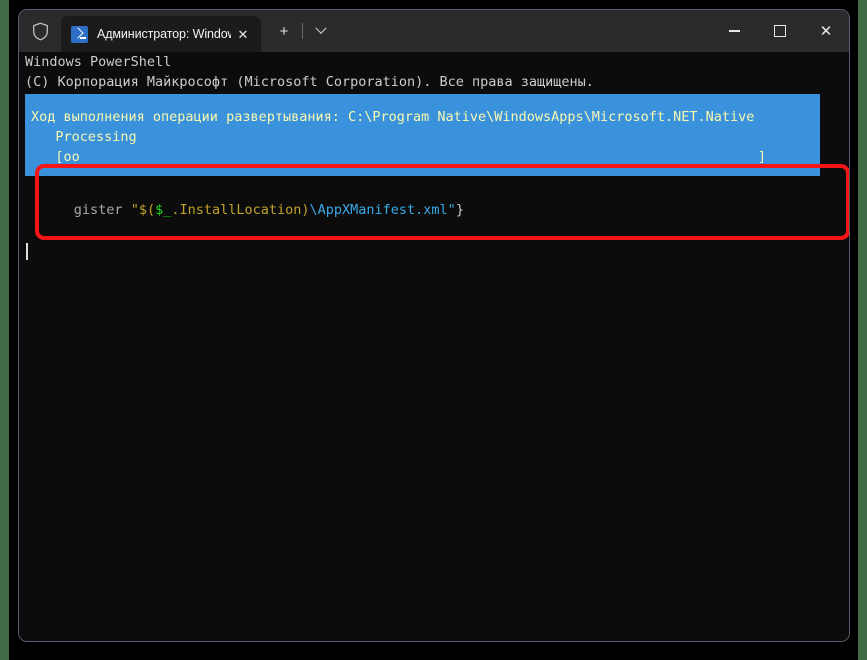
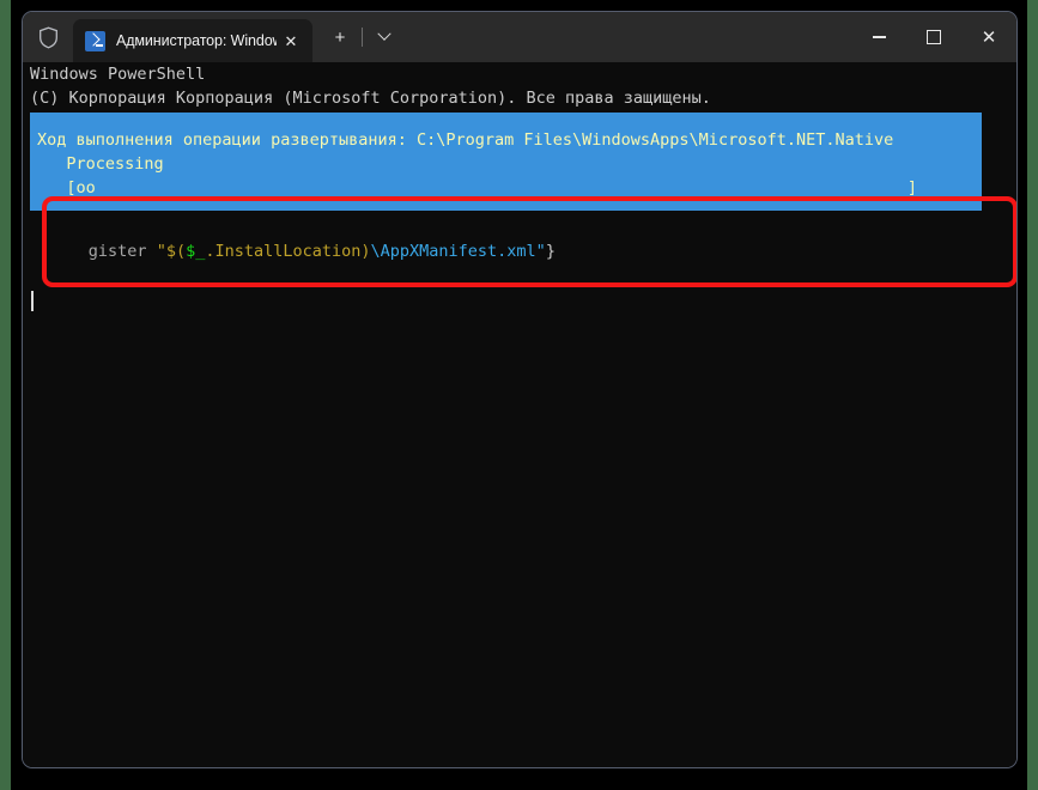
  Администратор: Windo
  ✕
  +
  ✕
  Windows PowerShell
- (C) Корпорация Майкрософт (Microsoft Corporation). Все права защищены.
+ (C) Корпорация Корпорация (Microsoft Corporation). Все права защищены.
- Ход выполнения операции развертывания: C:\Program Native\WindowsApps\Microsoft.NET.Native
+ Ход выполнения операции развертывания: C:\Program Files\WindowsApps\Microsoft.NET.Native
  Processing
  [oo
  ]
  gister "$($_.InstallLocation)\AppXManifest.xml"}
